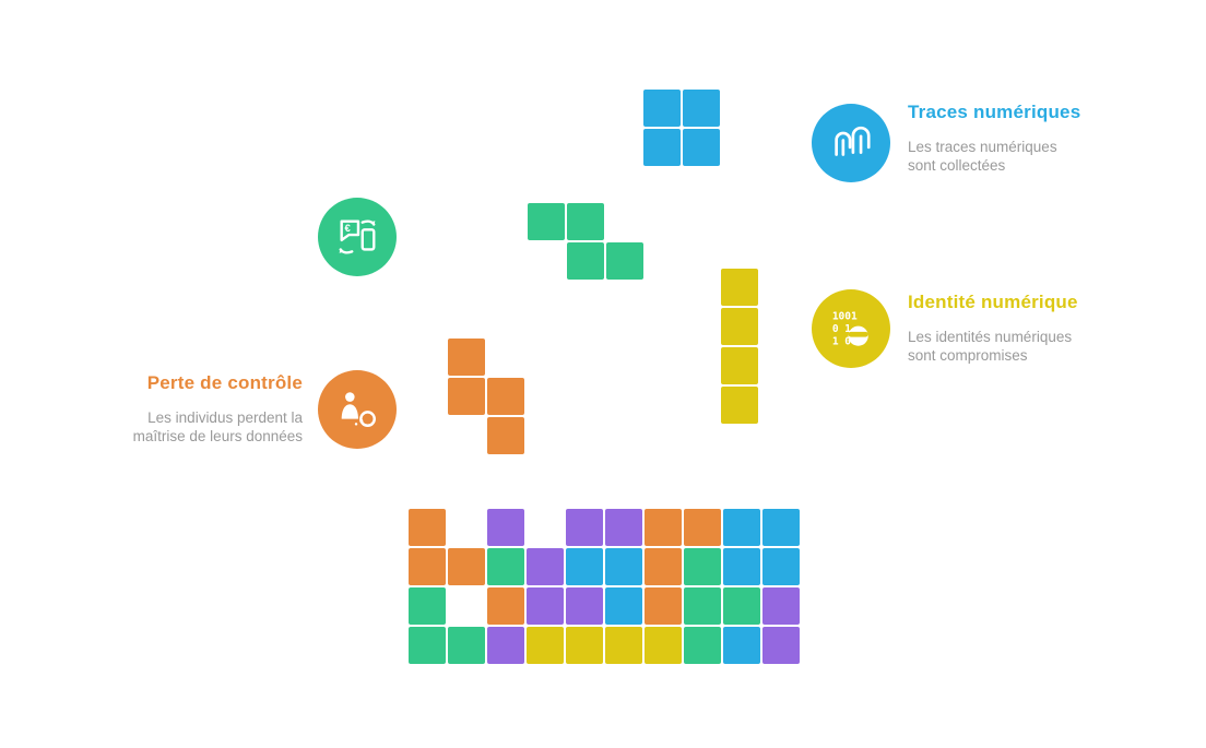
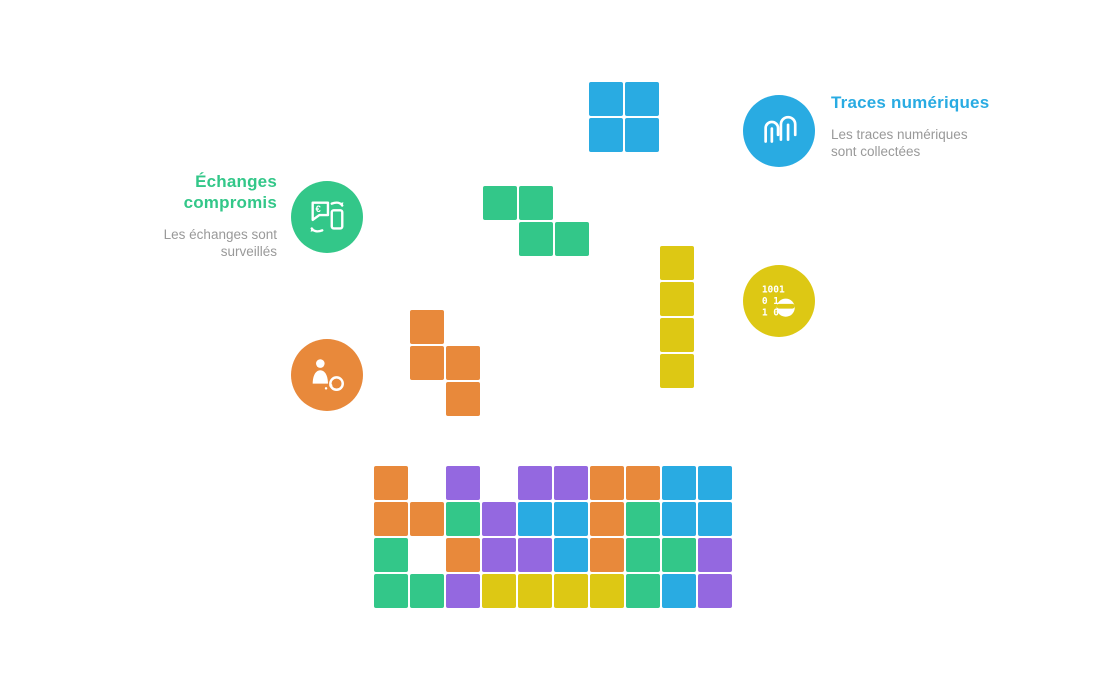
  Traces numériques
  Les traces numériques
  sont collectées
+ Échanges
+ compromis
+ Les échanges sont
+ surveillés
  €
  1001
  0 1
  1 0
- Identité numérique
- Les identités numériques
- sont compromises
- Perte de contrôle
- Les individus perdent la
- maîtrise de leurs données
